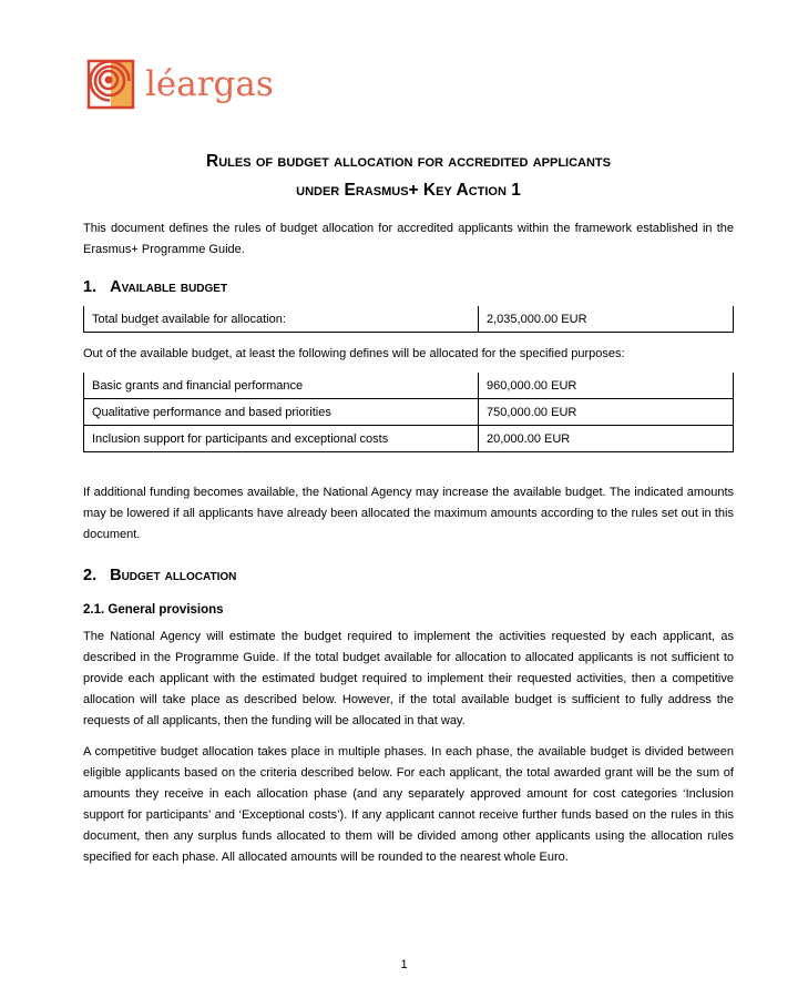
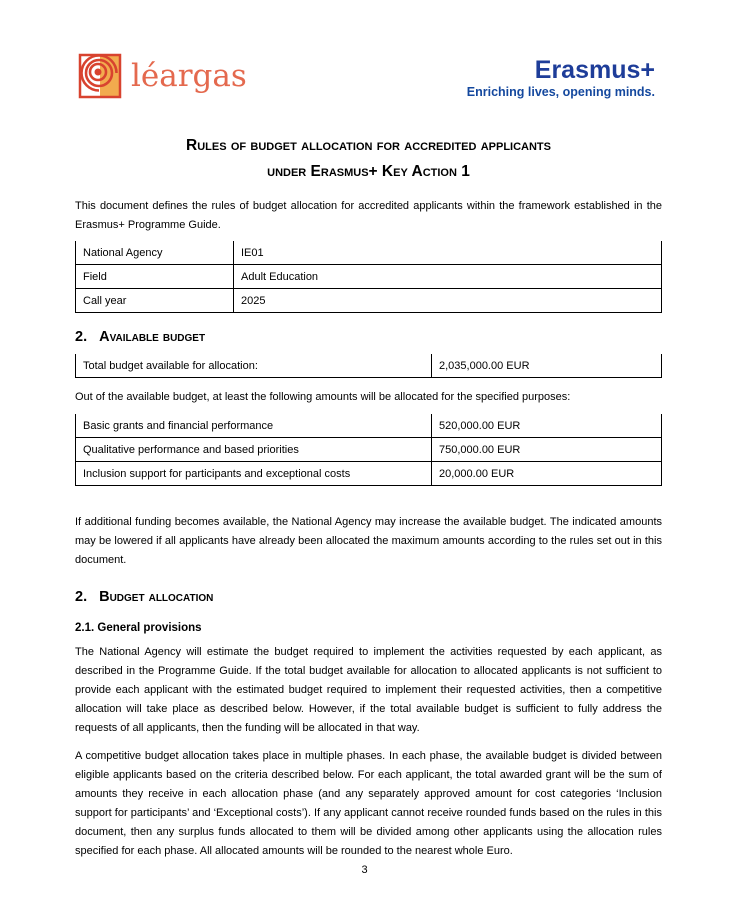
  léargas
+ Erasmus+
+ Enriching lives, opening minds.
  Rules of budget allocation for accredited applicants
  under Erasmus+ Key Action 1
  This document defines the rules of budget allocation for accredited applicants within the framework established in the Erasmus+ Programme Guide.
+ National Agency	IE01
+ Field	Adult Education
+ Call year	2025
- 1. Available budget
+ 2. Available budget
  Total budget available for allocation:	2,035,000.00 EUR
- Out of the available budget, at least the following defines will be allocated for the specified purposes:
+ Out of the available budget, at least the following amounts will be allocated for the specified purposes:
- Basic grants and financial performance	960,000.00 EUR
+ Basic grants and financial performance	520,000.00 EUR
  Qualitative performance and based priorities	750,000.00 EUR
  Inclusion support for participants and exceptional costs	20,000.00 EUR
  If additional funding becomes available, the National Agency may increase the available budget. The indicated amounts may be lowered if all applicants have already been allocated the maximum amounts according to the rules set out in this document.
  2. Budget allocation
  2.1. General provisions
  The National Agency will estimate the budget required to implement the activities requested by each applicant, as described in the Programme Guide. If the total budget available for allocation to allocated applicants is not sufficient to provide each applicant with the estimated budget required to implement their requested activities, then a competitive allocation will take place as described below. However, if the total available budget is sufficient to fully address the requests of all applicants, then the funding will be allocated in that way.
- A competitive budget allocation takes place in multiple phases. In each phase, the available budget is divided between eligible applicants based on the criteria described below. For each applicant, the total awarded grant will be the sum of amounts they receive in each allocation phase (and any separately approved amount for cost categories ‘Inclusion support for participants’ and ‘Exceptional costs’). If any applicant cannot receive further funds based on the rules in this document, then any surplus funds allocated to them will be divided among other applicants using the allocation rules specified for each phase. All allocated amounts will be rounded to the nearest whole Euro.
+ A competitive budget allocation takes place in multiple phases. In each phase, the available budget is divided between eligible applicants based on the criteria described below. For each applicant, the total awarded grant will be the sum of amounts they receive in each allocation phase (and any separately approved amount for cost categories ‘Inclusion support for participants’ and ‘Exceptional costs’). If any applicant cannot receive rounded funds based on the rules in this document, then any surplus funds allocated to them will be divided among other applicants using the allocation rules specified for each phase. All allocated amounts will be rounded to the nearest whole Euro.
- 1
+ 3
